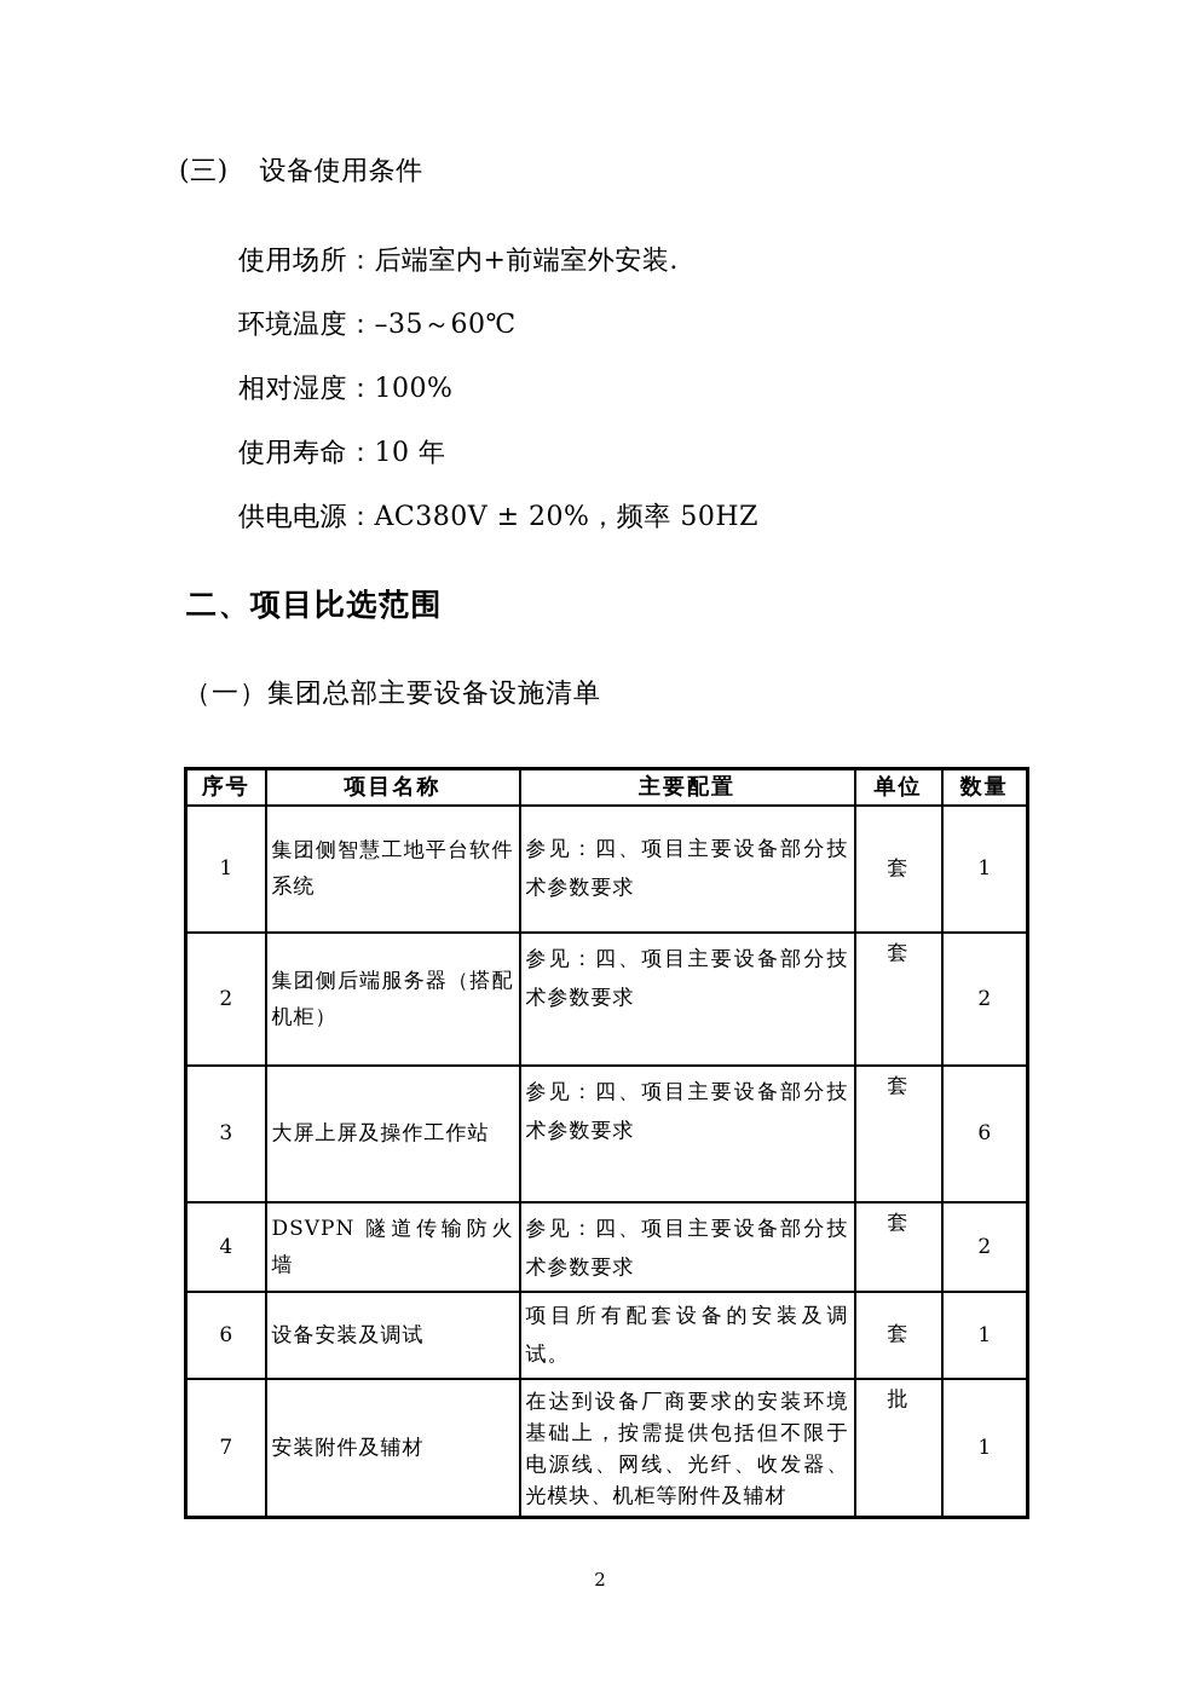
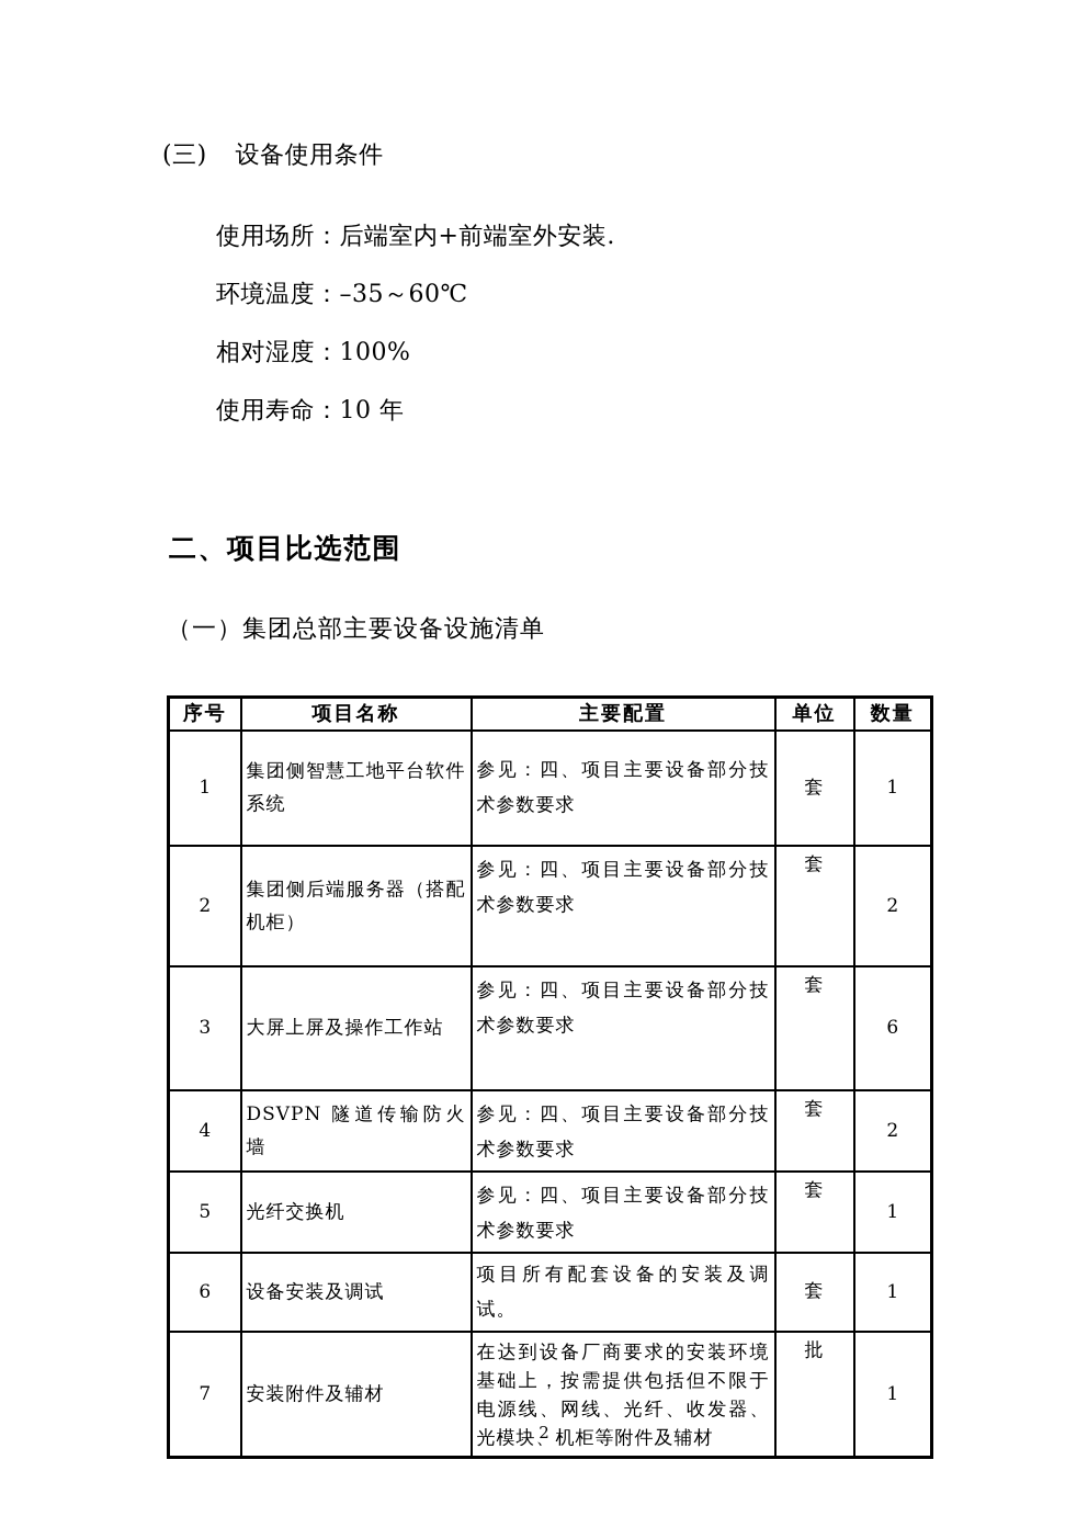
  (三) 设备使用条件
  使用场所：后端室内+前端室外安装.
  环境温度：–35～60℃
  相对湿度：100%
  使用寿命：10 年
- 供电电源：AC380V ± 20%，频率 50HZ
  二、项目比选范围
  （一）集团总部主要设备设施清单
  序号	项目名称	主要配置	单位	数量
  1	集团侧智慧工地平台软件系统	参见：四、项目主要设备部分技术参数要求	套	1
  2	集团侧后端服务器（搭配机柜）	参见：四、项目主要设备部分技术参数要求	套	2
  3	大屏上屏及操作工作站	参见：四、项目主要设备部分技术参数要求	套	6
  4	DSVPN 隧道传输防火墙	参见：四、项目主要设备部分技术参数要求	套	2
+ 5	光纤交换机	参见：四、项目主要设备部分技术参数要求	套	1
  6	设备安装及调试	项目所有配套设备的安装及调试。	套	1
  7	安装附件及辅材	在达到设备厂商要求的安装环境基础上，按需提供包括但不限于电源线、网线、光纤、收发器、光模块、机柜等附件及辅材	批	1
  2
